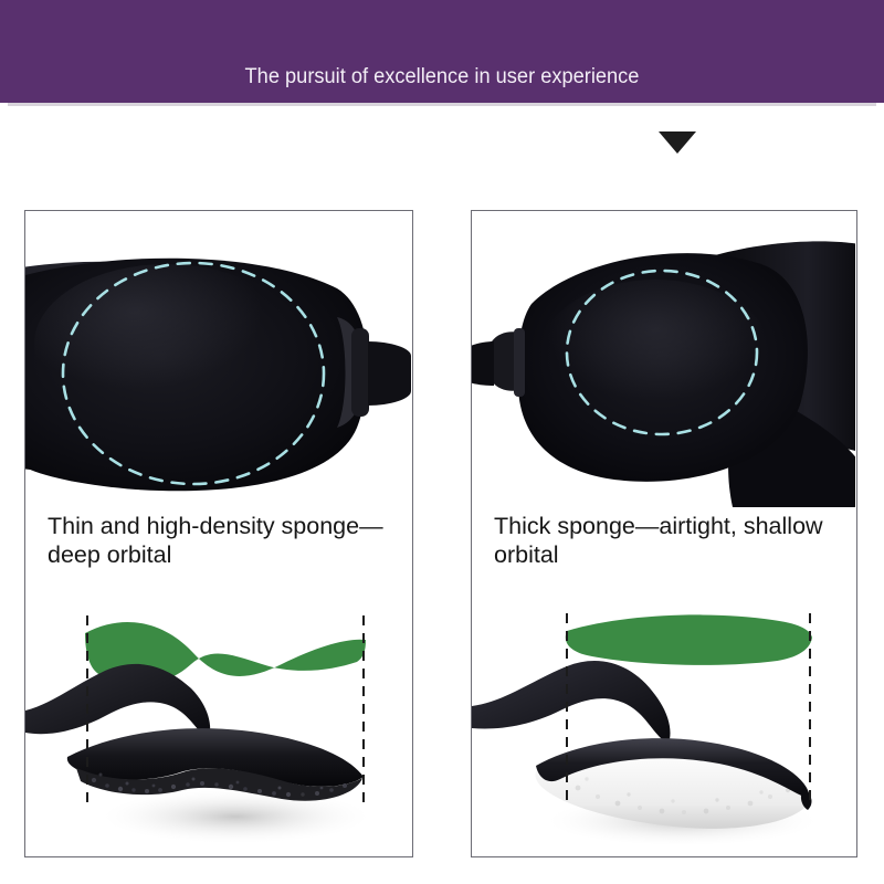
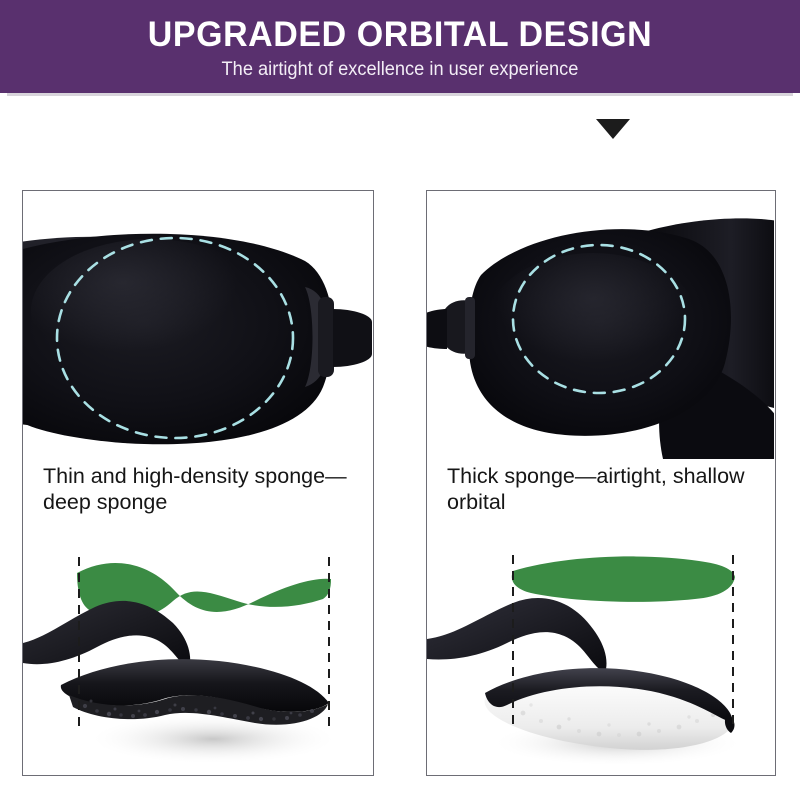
+ UPGRADED ORBITAL DESIGN
- The pursuit of excellence in user experience
+ The airtight of excellence in user experience
- Thin and high-density sponge—deep orbital
+ Thin and high-density sponge—deep sponge
  Thick sponge—airtight, shallow orbital
